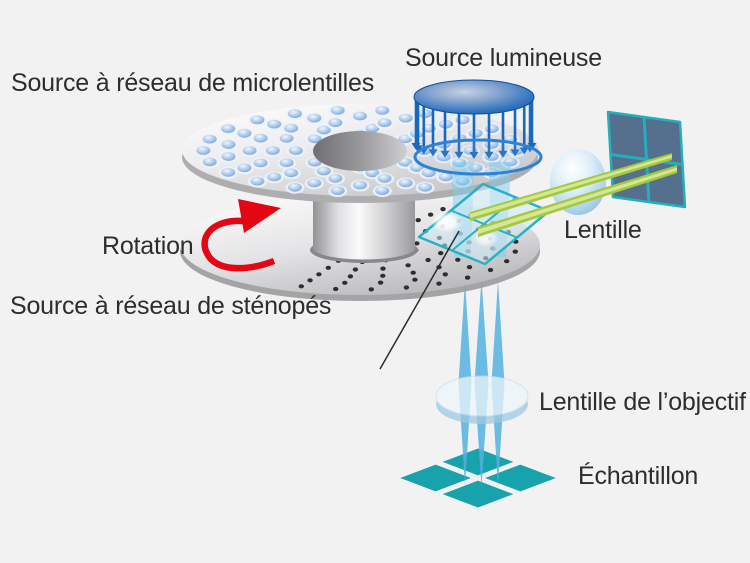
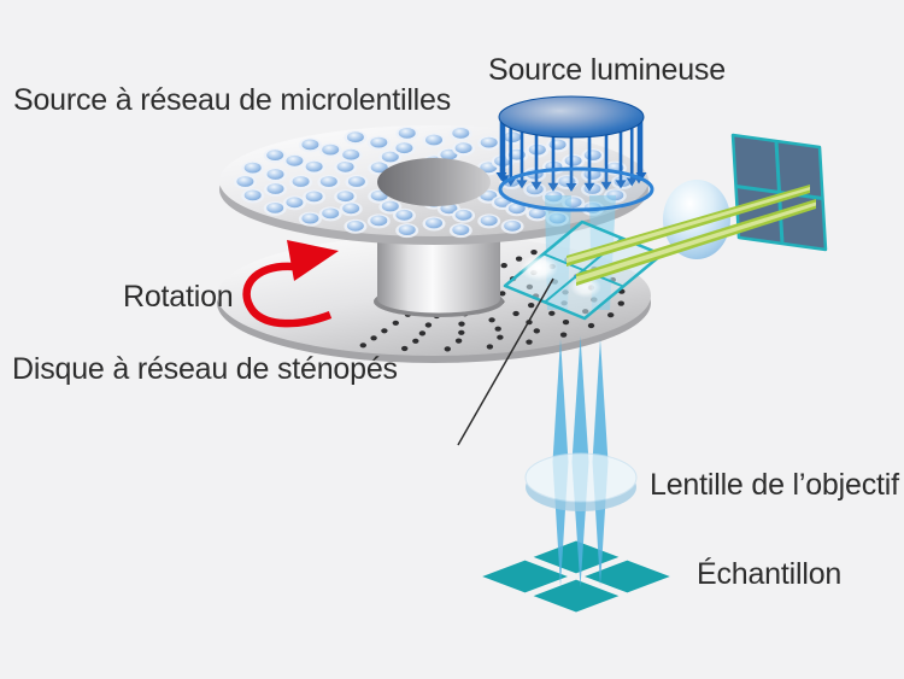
  Source à réseau de microlentilles
  Source lumineuse
  Rotation
- Source à réseau de sténopés
+ Disque à réseau de sténopés
- Lentille
  Lentille de l’objectif
  Échantillon
